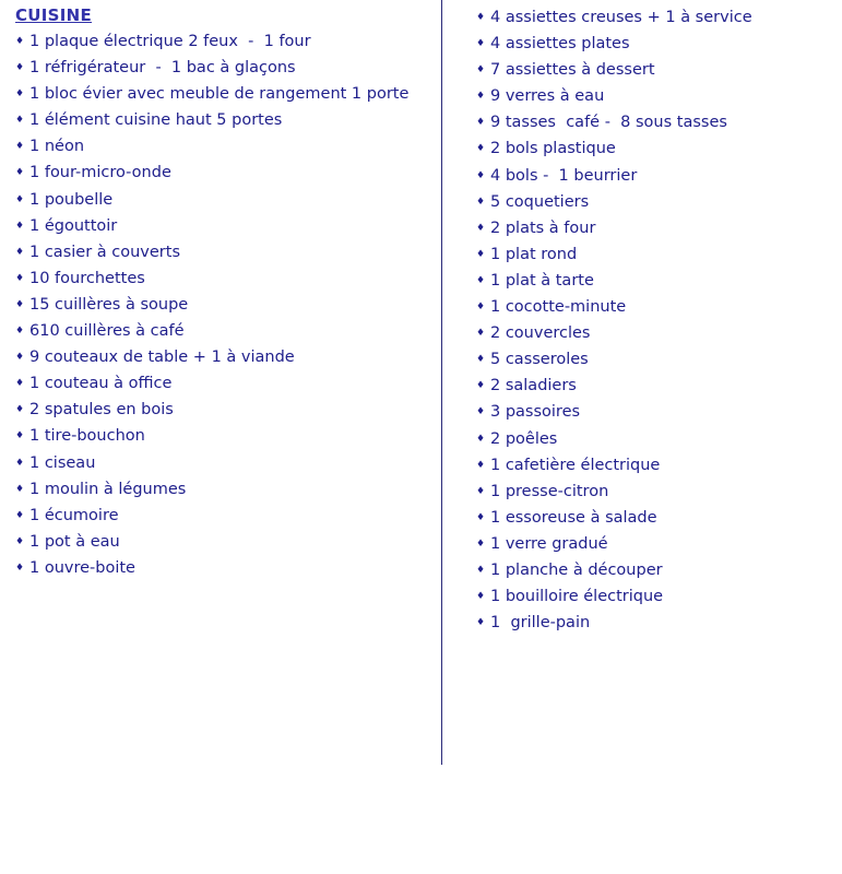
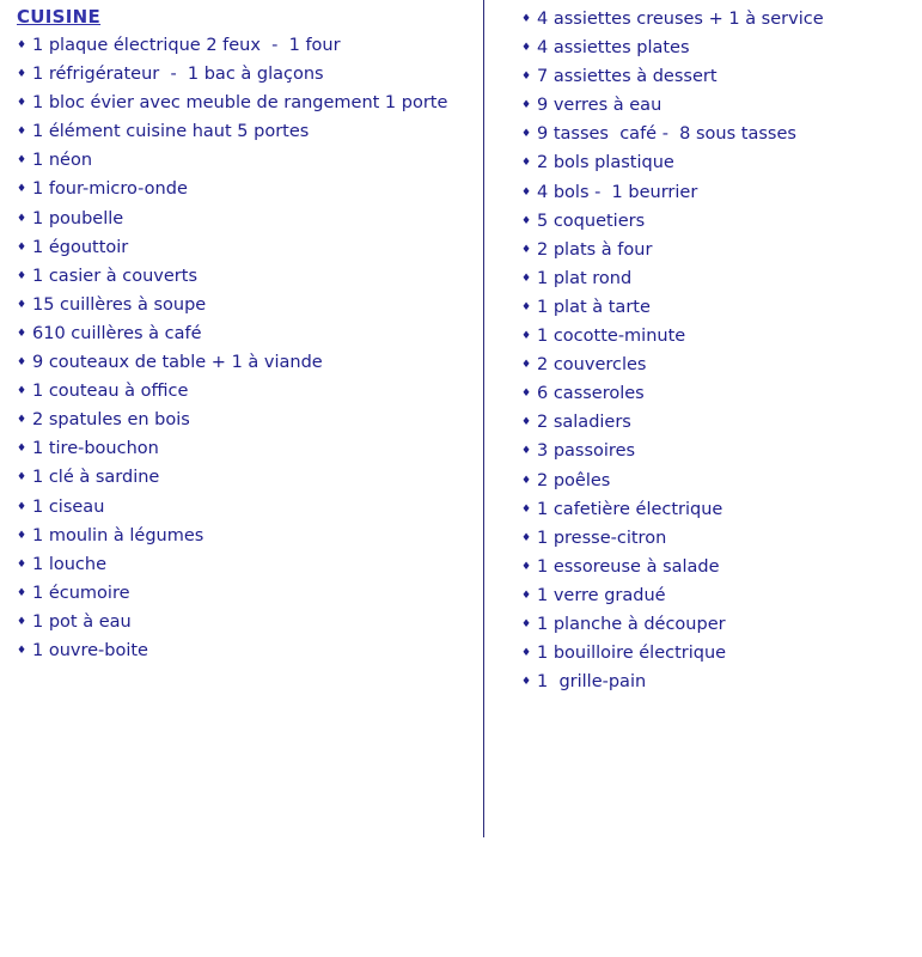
  CUISINE
  1 plaque électrique 2 feux - 1 four
  1 réfrigérateur - 1 bac à glaçons
  1 bloc évier avec meuble de rangement 1 porte
  1 élément cuisine haut 5 portes
  1 néon
  1 four-micro-onde
  1 poubelle
  1 égouttoir
  1 casier à couverts
- 10 fourchettes
  15 cuillères à soupe
  610 cuillères à café
  9 couteaux de table + 1 à viande
  1 couteau à office
  2 spatules en bois
  1 tire-bouchon
+ 1 clé à sardine
  1 ciseau
  1 moulin à légumes
+ 1 louche
  1 écumoire
  1 pot à eau
  1 ouvre-boite
  4 assiettes creuses + 1 à service
  4 assiettes plates
  7 assiettes à dessert
  9 verres à eau
  9 tasses café - 8 sous tasses
  2 bols plastique
  4 bols - 1 beurrier
  5 coquetiers
  2 plats à four
  1 plat rond
  1 plat à tarte
  1 cocotte-minute
  2 couvercles
- 5 casseroles
+ 6 casseroles
  2 saladiers
  3 passoires
  2 poêles
  1 cafetière électrique
  1 presse-citron
  1 essoreuse à salade
  1 verre gradué
  1 planche à découper
  1 bouilloire électrique
  1 grille-pain
